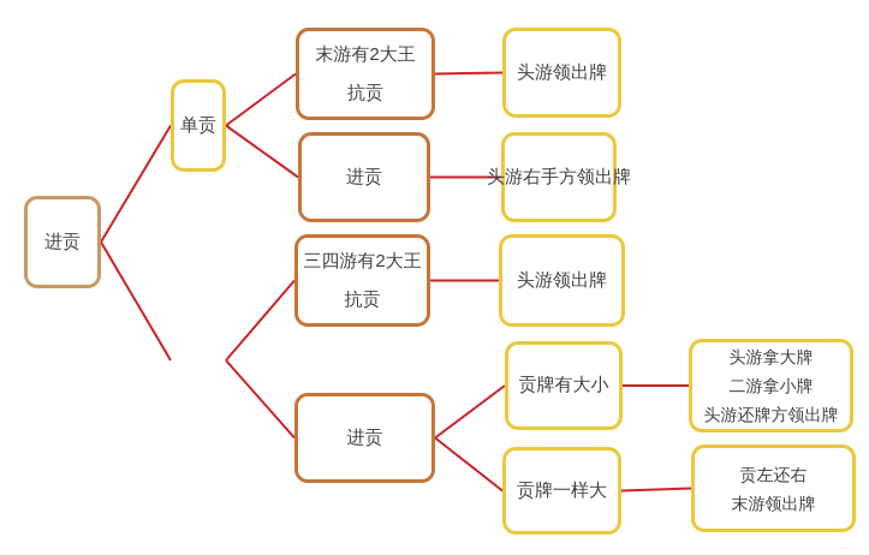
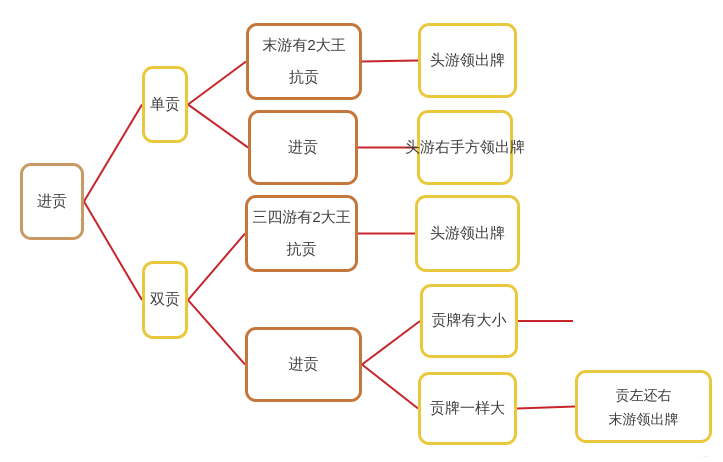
  进贡
  单贡
+ 双贡
  末游有2大王
  抗贡
  进贡
  三四游有2大王
  抗贡
  进贡
  头游领出牌
  头游右手方领出牌
  头游领出牌
  贡牌有大小
  贡牌一样大
- 头游拿大牌
- 二游拿小牌
- 头游还牌方领出牌
  贡左还右
  末游领出牌
  …
